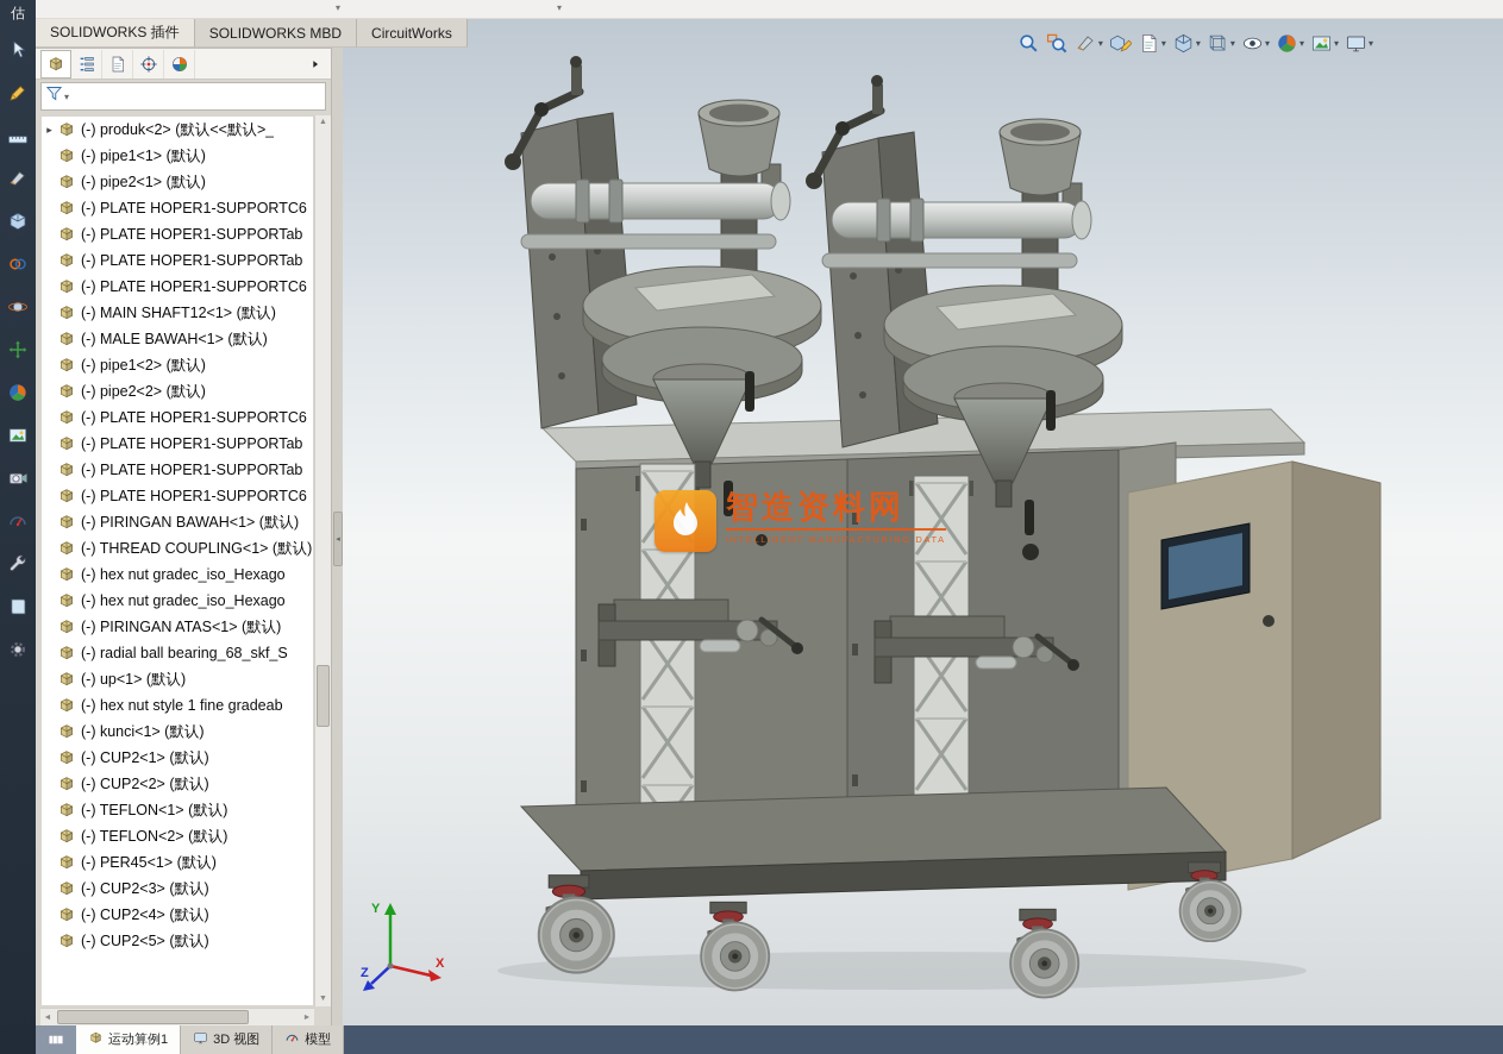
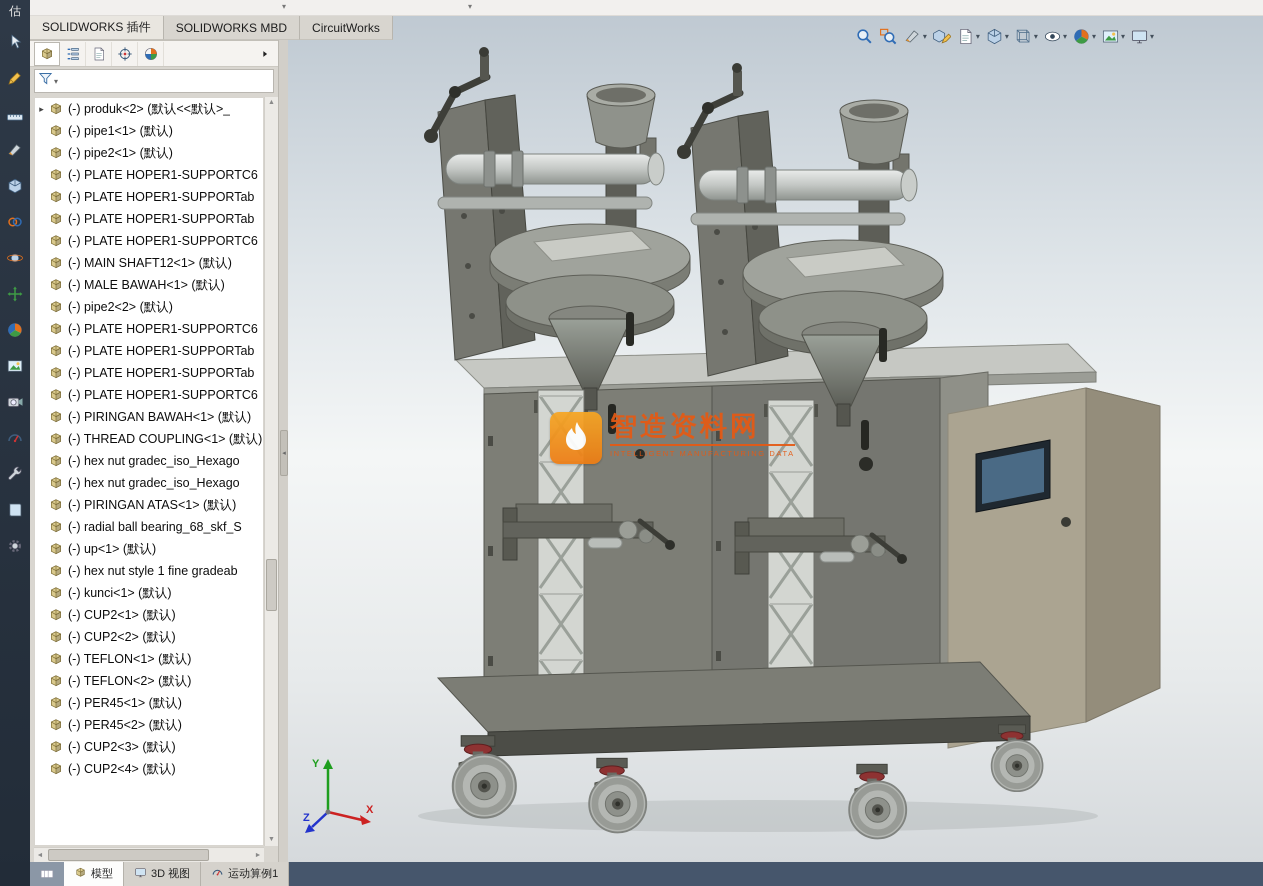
  估
  ▾
  ▾
  SOLIDWORKS 插件
  SOLIDWORKS MBD
  CircuitWorks
  ▾
  ▾
  ▾
  ▾
  ▾
  ▾
  ▾
  ▾
  智造资料网
  INTELLIGENT MANUFACTURING DATA
  Y
  X
  Z
  ▾
  ▸
  (-) produk<2> (默认<<默认>_
  (-) pipe1<1> (默认)
  (-) pipe2<1> (默认)
  (-) PLATE HOPER1-SUPPORTC6
  (-) PLATE HOPER1-SUPPORTab
  (-) PLATE HOPER1-SUPPORTab
  (-) PLATE HOPER1-SUPPORTC6
  (-) MAIN SHAFT12<1> (默认)
  (-) MALE BAWAH<1> (默认)
- (-) pipe1<2> (默认)
  (-) pipe2<2> (默认)
  (-) PLATE HOPER1-SUPPORTC6
  (-) PLATE HOPER1-SUPPORTab
  (-) PLATE HOPER1-SUPPORTab
  (-) PLATE HOPER1-SUPPORTC6
  (-) PIRINGAN BAWAH<1> (默认)
  (-) THREAD COUPLING<1> (默认)
  (-) hex nut gradec_iso_Hexago
  (-) hex nut gradec_iso_Hexago
  (-) PIRINGAN ATAS<1> (默认)
  (-) radial ball bearing_68_skf_S
  (-) up<1> (默认)
  (-) hex nut style 1 fine gradeab
  (-) kunci<1> (默认)
  (-) CUP2<1> (默认)
  (-) CUP2<2> (默认)
  (-) TEFLON<1> (默认)
  (-) TEFLON<2> (默认)
  (-) PER45<1> (默认)
+ (-) PER45<2> (默认)
  (-) CUP2<3> (默认)
  (-) CUP2<4> (默认)
- (-) CUP2<5> (默认)
- 运动算例1
+ 模型
  3D 视图
- 模型
+ 运动算例1
